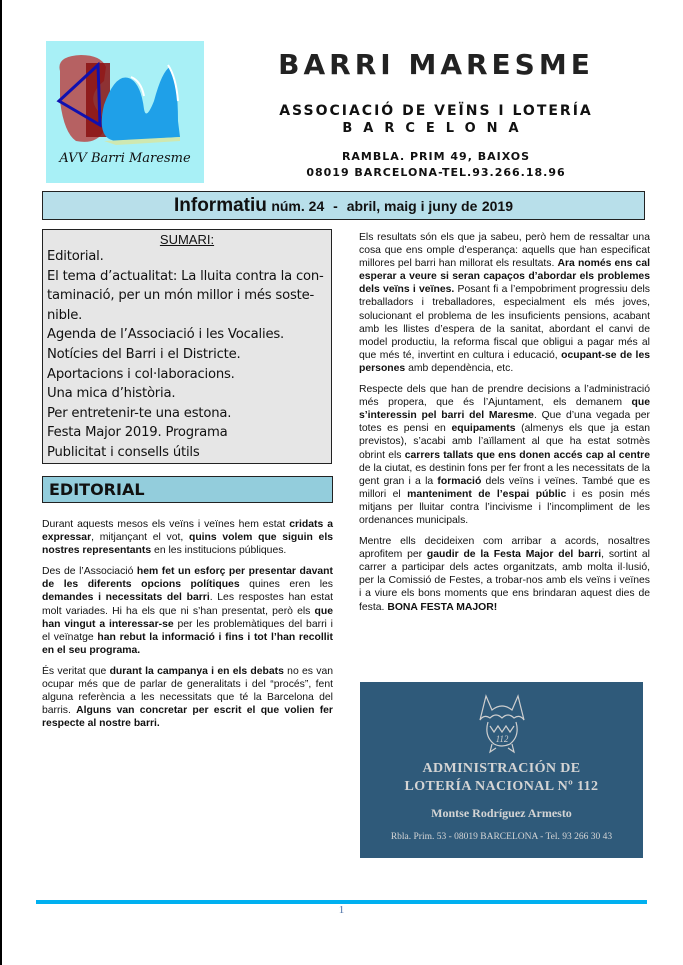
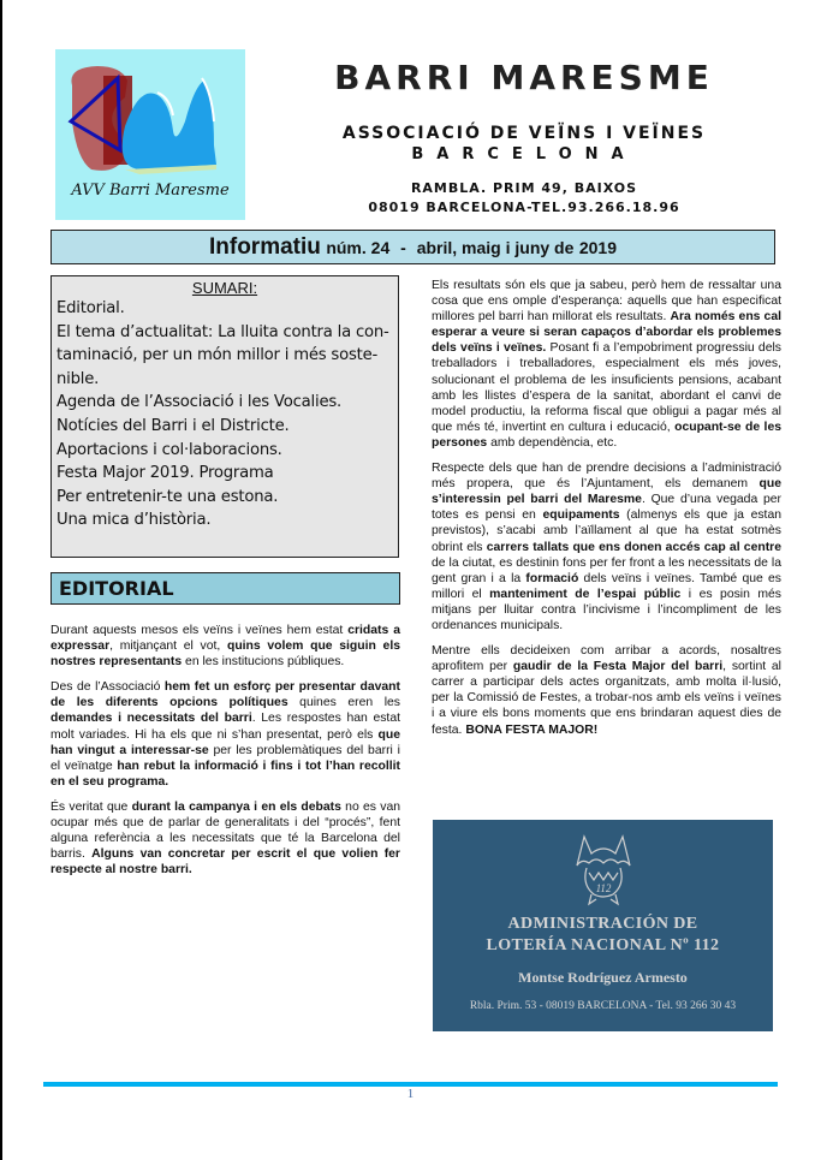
  AVV Barri Maresme
  BARRI MARESME
- ASSOCIACIÓ DE VEÏNS I LOTERÍA
+ ASSOCIACIÓ DE VEÏNS I VEÏNES
  BARCELONA
  RAMBLA. PRIM 49, BAIXOS
  08019 BARCELONA-TEL.93.266.18.96
  Informatiu núm. 24 - abril, maig i juny de 2019
  SUMARI:
  Editorial.
  El tema d’actualitat: La lluita contra la con-
  taminació, per un món millor i més soste-
  nible.
  Agenda de l’Associació i les Vocalies.
  Notícies del Barri i el Districte.
  Aportacions i col·laboracions.
- Una mica d’història.
+ Festa Major 2019. Programa
  Per entretenir-te una estona.
- Festa Major 2019. Programa
+ Una mica d’història.
- Publicitat i consells útils
  EDITORIAL
  Durant aquests mesos els veïns i veïnes hem estat cridats a expressar, mitjançant el vot, quins volem que siguin els nostres representants en les institucions públiques.
  Des de l’Associació hem fet un esforç per presentar davant de les diferents opcions polítiques quines eren les demandes i necessitats del barri. Les respostes han estat molt variades. Hi ha els que ni s’han presentat, però els que han vingut a interessar-se per les problemàtiques del barri i el veïnatge han rebut la informació i fins i tot l’han recollit en el seu programa.
  És veritat que durant la campanya i en els debats no es van ocupar més que de parlar de generalitats i del “procés”, fent alguna referència a les necessitats que té la Barcelona del barris. Alguns van concretar per escrit el que volien fer respecte al nostre barri.
  Els resultats són els que ja sabeu, però hem de ressaltar una cosa que ens omple d’esperança: aquells que han especificat millores pel barri han millorat els resultats. Ara només ens cal esperar a veure si seran capaços d’abordar els problemes dels veïns i veïnes. Posant fi a l’empobriment progressiu dels treballadors i treballadores, especialment els més joves, solucionant el problema de les insuficients pensions, acabant amb les llistes d’espera de la sanitat, abordant el canvi de model productiu, la reforma fiscal que obligui a pagar més al que més té, invertint en cultura i educació, ocupant-se de les persones amb dependència, etc.
  Respecte dels que han de prendre decisions a l’administració més propera, que és l’Ajuntament, els demanem que s’interessin pel barri del Maresme. Que d’una vegada per totes es pensi en equipaments (almenys els que ja estan previstos), s’acabi amb l’aïllament al que ha estat sotmès obrint els carrers tallats que ens donen accés cap al centre de la ciutat, es destinin fons per fer front a les necessitats de la gent gran i a la formació dels veïns i veïnes. També que es millori el manteniment de l’espai públic i es posin més mitjans per lluitar contra l’incivisme i l’incompliment de les ordenances municipals.
  Mentre ells decideixen com arribar a acords, nosaltres aprofitem per gaudir de la Festa Major del barri, sortint al carrer a participar dels actes organitzats, amb molta il·lusió, per la Comissió de Festes, a trobar-nos amb els veïns i veïnes i a viure els bons moments que ens brindaran aquest dies de festa. BONA FESTA MAJOR!
  112
  ADMINISTRACIÓN DE
  LOTERÍA NACIONAL Nº 112
  Montse Rodríguez Armesto
  Rbla. Prim. 53 - 08019 BARCELONA - Tel. 93 266 30 43
  1
